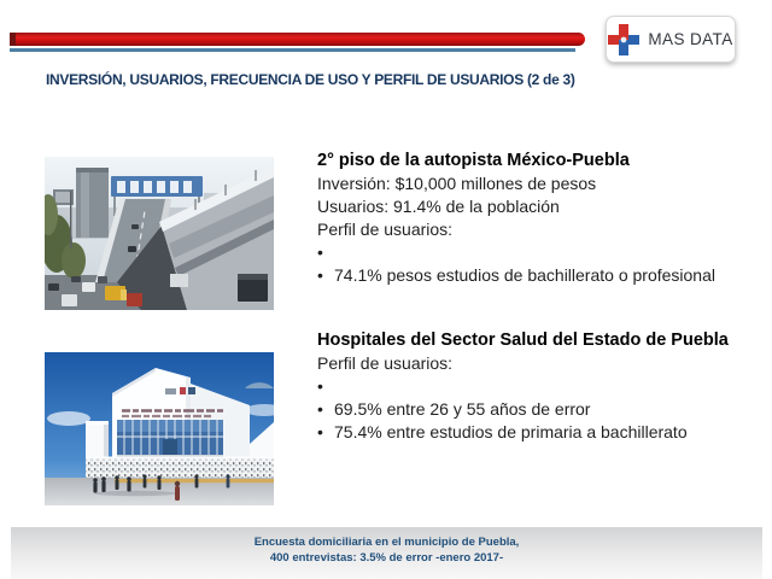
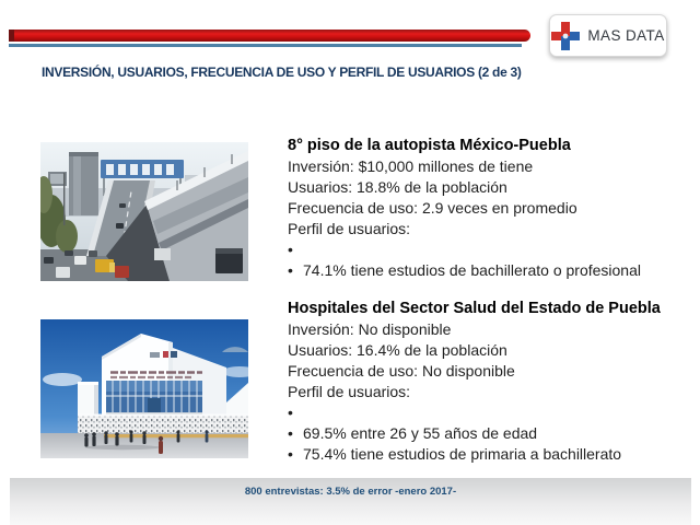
  MAS DATA
  INVERSIÓN, USUARIOS, FRECUENCIA DE USO Y PERFIL DE USUARIOS (2 de 3)
- 2° piso de la autopista México-Puebla
+ 8° piso de la autopista México-Puebla
- Inversión: $10,000 millones de pesos
+ Inversión: $10,000 millones de tiene
- Usuarios: 91.4% de la población
+ Usuarios: 18.8% de la población
+ Frecuencia de uso: 2.9 veces en promedio
  Perfil de usuarios:
  •
  •
- 74.1% pesos estudios de bachillerato o profesional
+ 74.1% tiene estudios de bachillerato o profesional
  Hospitales del Sector Salud del Estado de Puebla
+ Inversión: No disponible
+ Usuarios: 16.4% de la población
+ Frecuencia de uso: No disponible
  Perfil de usuarios:
  •
  •
- 69.5% entre 26 y 55 años de error
+ 69.5% entre 26 y 55 años de edad
  •
- 75.4% entre estudios de primaria a bachillerato
+ 75.4% tiene estudios de primaria a bachillerato
- Encuesta domiciliaria en el municipio de Puebla,
- 400 entrevistas: 3.5% de error -enero 2017-
+ 800 entrevistas: 3.5% de error -enero 2017-
